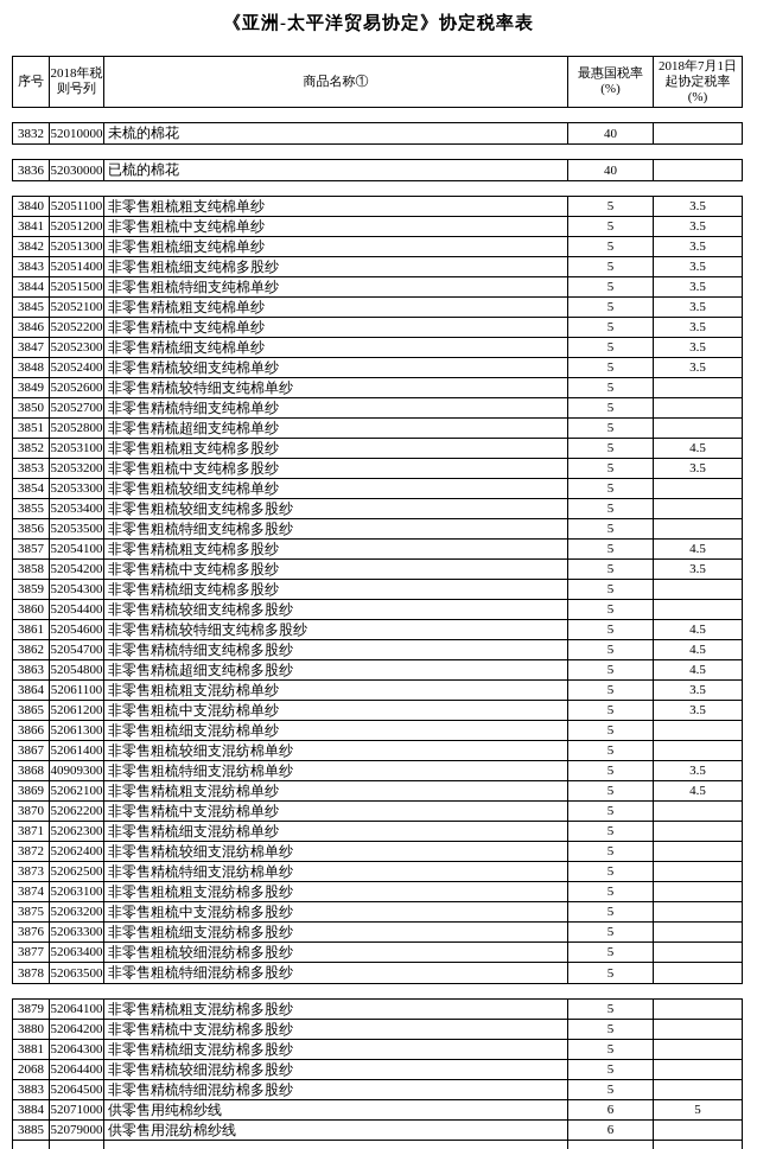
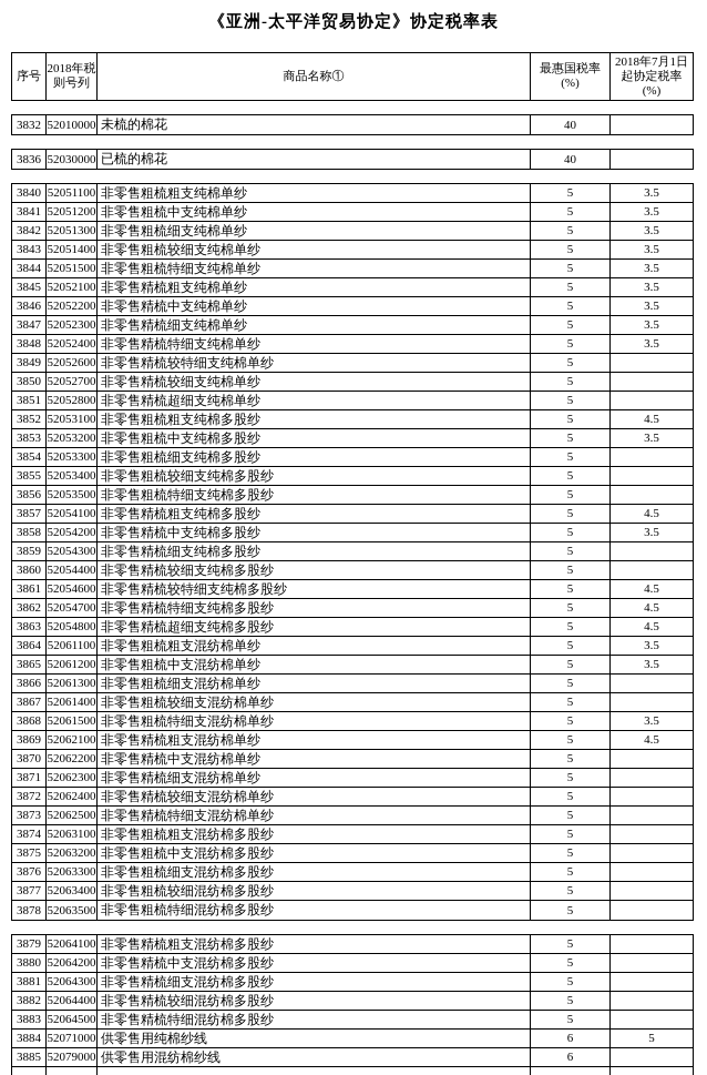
  《亚洲-太平洋贸易协定》协定税率表
  序号
  2018年税
  则号列
  商品名称①
  最惠国税率
  (%)
  2018年7月1日
  起协定税率
  (%)
  3832
  52010000
  未梳的棉花
  40
  3836
  52030000
  已梳的棉花
  40
  3840
  52051100
  非零售粗梳粗支纯棉单纱
  5
  3.5
  3841
  52051200
  非零售粗梳中支纯棉单纱
  5
  3.5
  3842
  52051300
  非零售粗梳细支纯棉单纱
  5
  3.5
  3843
  52051400
- 非零售粗梳细支纯棉多股纱
+ 非零售粗梳较细支纯棉单纱
  5
  3.5
  3844
  52051500
  非零售粗梳特细支纯棉单纱
  5
  3.5
  3845
  52052100
  非零售精梳粗支纯棉单纱
  5
  3.5
  3846
  52052200
  非零售精梳中支纯棉单纱
  5
  3.5
  3847
  52052300
  非零售精梳细支纯棉单纱
  5
  3.5
  3848
  52052400
- 非零售精梳较细支纯棉单纱
+ 非零售精梳特细支纯棉单纱
  5
  3.5
  3849
  52052600
  非零售精梳较特细支纯棉单纱
  5
  3850
  52052700
- 非零售精梳特细支纯棉单纱
+ 非零售精梳较细支纯棉单纱
  5
  3851
  52052800
  非零售精梳超细支纯棉单纱
  5
  3852
  52053100
  非零售粗梳粗支纯棉多股纱
  5
  4.5
  3853
  52053200
  非零售粗梳中支纯棉多股纱
  5
  3.5
  3854
  52053300
- 非零售粗梳较细支纯棉单纱
+ 非零售粗梳细支纯棉多股纱
  5
  3855
  52053400
  非零售粗梳较细支纯棉多股纱
  5
  3856
  52053500
  非零售粗梳特细支纯棉多股纱
  5
  3857
  52054100
  非零售精梳粗支纯棉多股纱
  5
  4.5
  3858
  52054200
  非零售精梳中支纯棉多股纱
  5
  3.5
  3859
  52054300
  非零售精梳细支纯棉多股纱
  5
  3860
  52054400
  非零售精梳较细支纯棉多股纱
  5
  3861
  52054600
  非零售精梳较特细支纯棉多股纱
  5
  4.5
  3862
  52054700
  非零售精梳特细支纯棉多股纱
  5
  4.5
  3863
  52054800
  非零售精梳超细支纯棉多股纱
  5
  4.5
  3864
  52061100
  非零售粗梳粗支混纺棉单纱
  5
  3.5
  3865
  52061200
  非零售粗梳中支混纺棉单纱
  5
  3.5
  3866
  52061300
  非零售粗梳细支混纺棉单纱
  5
  3867
  52061400
  非零售粗梳较细支混纺棉单纱
  5
  3868
- 40909300
+ 52061500
  非零售粗梳特细支混纺棉单纱
  5
  3.5
  3869
  52062100
  非零售精梳粗支混纺棉单纱
  5
  4.5
  3870
  52062200
  非零售精梳中支混纺棉单纱
  5
  3871
  52062300
  非零售精梳细支混纺棉单纱
  5
  3872
  52062400
  非零售精梳较细支混纺棉单纱
  5
  3873
  52062500
  非零售精梳特细支混纺棉单纱
  5
  3874
  52063100
  非零售粗梳粗支混纺棉多股纱
  5
  3875
  52063200
  非零售粗梳中支混纺棉多股纱
  5
  3876
  52063300
  非零售粗梳细支混纺棉多股纱
  5
  3877
  52063400
  非零售粗梳较细混纺棉多股纱
  5
  3878
  52063500
  非零售粗梳特细混纺棉多股纱
  5
  3879
  52064100
  非零售精梳粗支混纺棉多股纱
  5
  3880
  52064200
  非零售精梳中支混纺棉多股纱
  5
  3881
  52064300
  非零售精梳细支混纺棉多股纱
  5
- 2068
+ 3882
  52064400
  非零售精梳较细混纺棉多股纱
  5
  3883
  52064500
  非零售精梳特细混纺棉多股纱
  5
  3884
  52071000
  供零售用纯棉纱线
  6
  5
  3885
  52079000
  供零售用混纺棉纱线
  6
